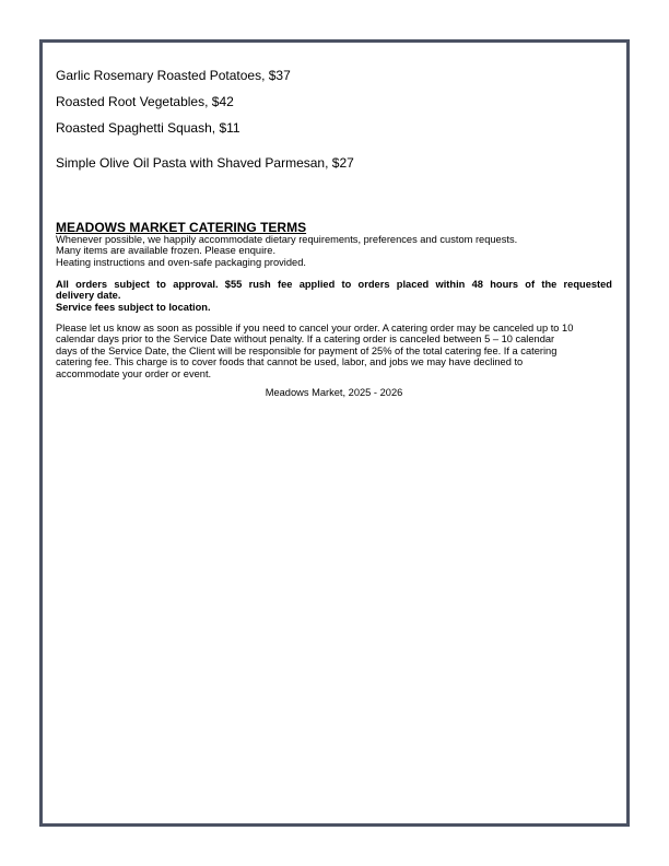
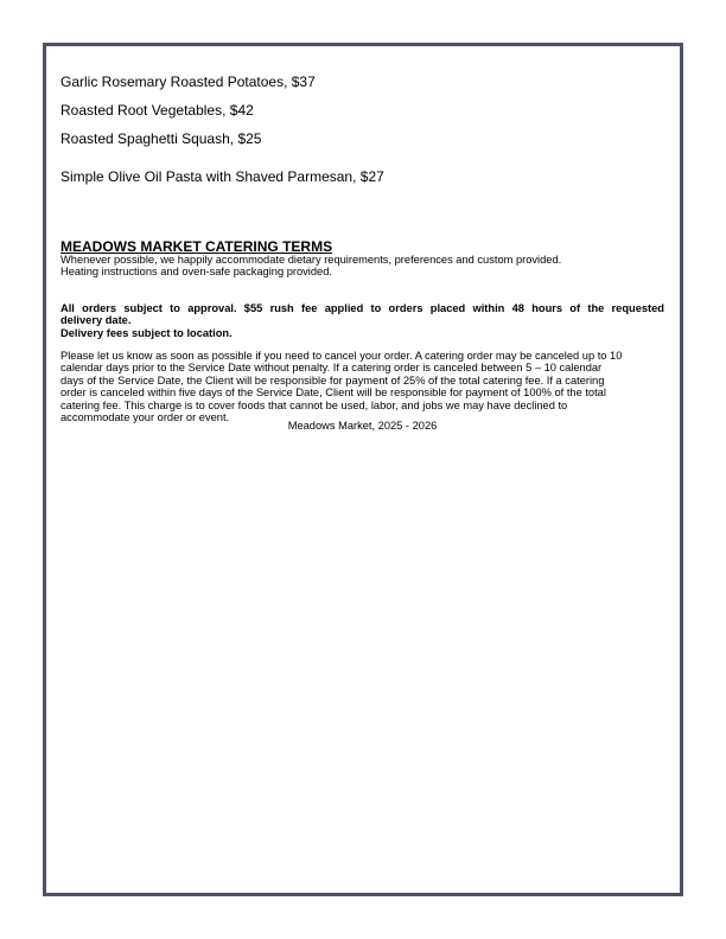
  Garlic Rosemary Roasted Potatoes, $37
  Roasted Root Vegetables, $42
- Roasted Spaghetti Squash, $11
+ Roasted Spaghetti Squash, $25
  Simple Olive Oil Pasta with Shaved Parmesan, $27
  MEADOWS MARKET CATERING TERMS
- Whenever possible, we happily accommodate dietary requirements, preferences and custom requests.
+ Whenever possible, we happily accommodate dietary requirements, preferences and custom provided.
- Many items are available frozen. Please enquire.
  Heating instructions and oven-safe packaging provided.
  All orders subject to approval. $55 rush fee applied to orders placed within 48 hours of the requested
  delivery date.
- Service fees subject to location.
+ Delivery fees subject to location.
  Please let us know as soon as possible if you need to cancel your order. A catering order may be canceled up to 10
  calendar days prior to the Service Date without penalty. If a catering order is canceled between 5 – 10 calendar
  days of the Service Date, the Client will be responsible for payment of 25% of the total catering fee. If a catering
+ order is canceled within five days of the Service Date, Client will be responsible for payment of 100% of the total
  catering fee. This charge is to cover foods that cannot be used, labor, and jobs we may have declined to
  accommodate your order or event.
  Meadows Market, 2025 - 2026
